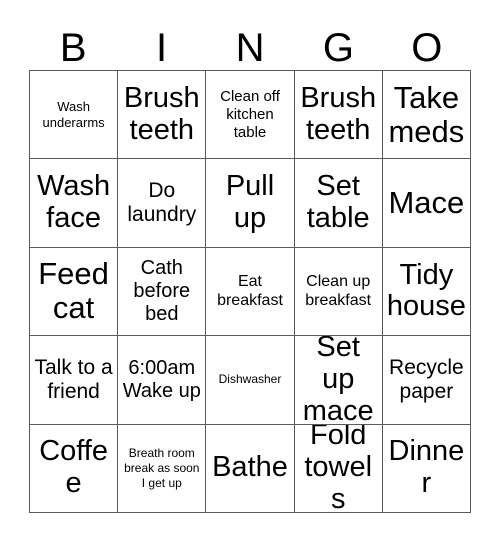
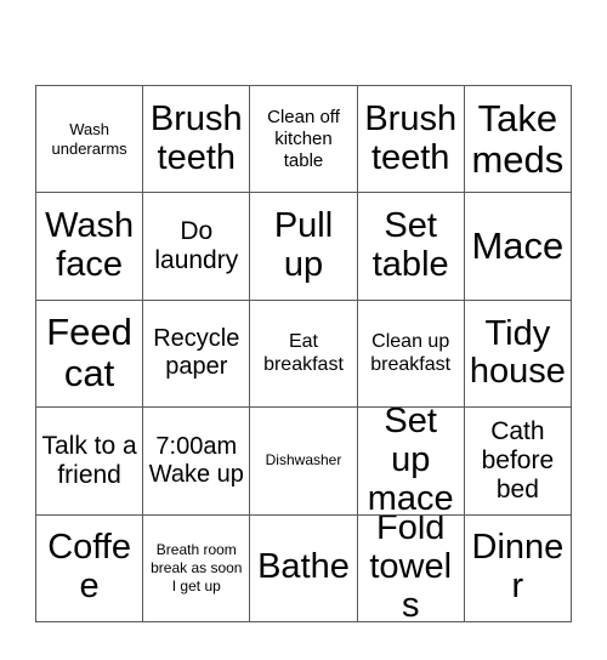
- B
- I
- N
- G
- O
  Wash underarms
  Brush teeth
  Clean off kitchen table
  Brush teeth
  Take meds
  Wash face
  Do laundry
  Pull up
  Set table
  Mace
  Feed cat
- Cath before bed
+ Recycle paper
  Eat breakfast
  Clean up breakfast
  Tidy house
  Talk to a friend
- 6:00am Wake up
+ 7:00am Wake up
  Dishwasher
  Set up mace
- Recycle paper
+ Cath before bed
  Coffee
  Breath room break as soon I get up
  Bathe
  Fold towels
  Dinner
